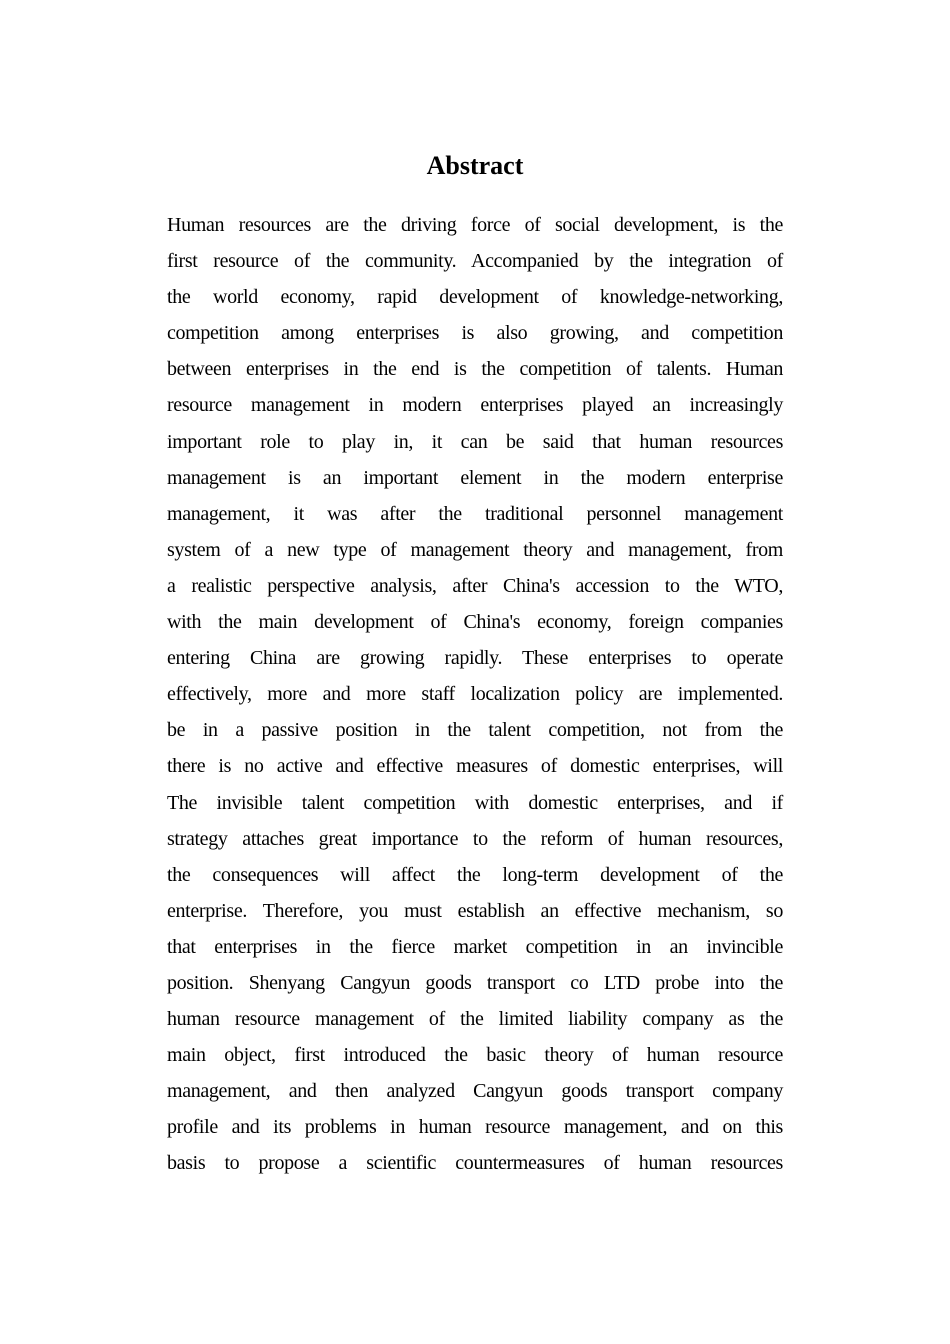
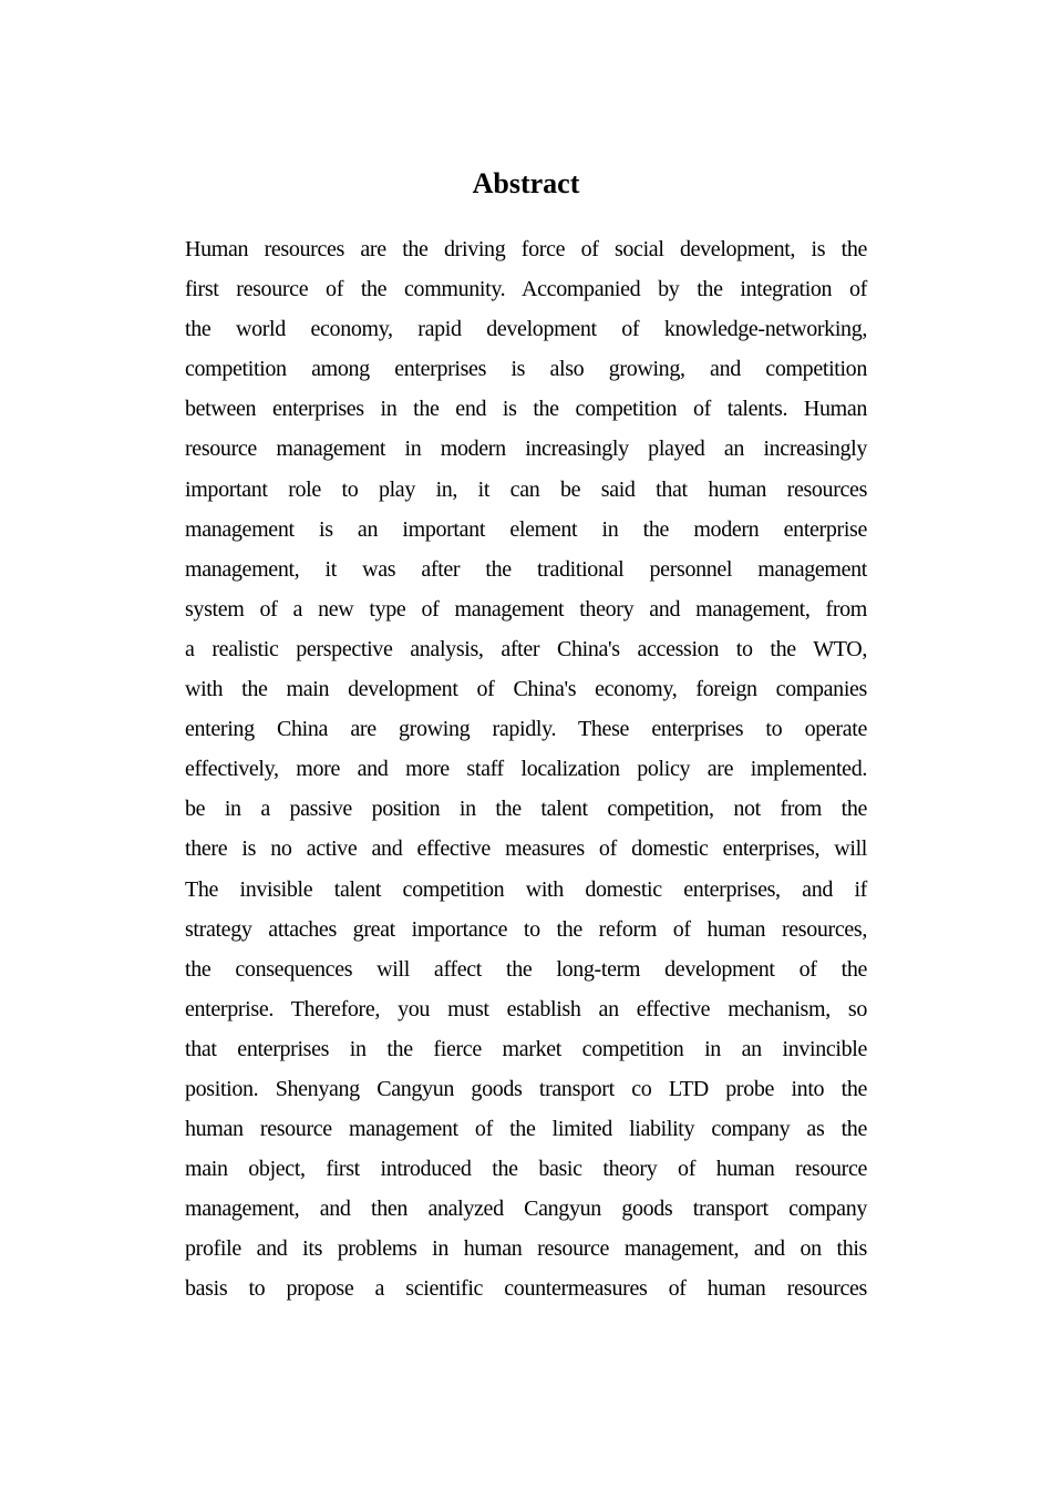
  Abstract
  Human resources are the driving force of social development, is the
  first resource of the community. Accompanied by the integration of
  the world economy, rapid development of knowledge-networking,
  competition among enterprises is also growing, and competition
  between enterprises in the end is the competition of talents. Human
- resource management in modern enterprises played an increasingly
+ resource management in modern increasingly played an increasingly
  important role to play in, it can be said that human resources
  management is an important element in the modern enterprise
  management, it was after the traditional personnel management
  system of a new type of management theory and management, from
  a realistic perspective analysis, after China's accession to the WTO,
  with the main development of China's economy, foreign companies
  entering China are growing rapidly. These enterprises to operate
  effectively, more and more staff localization policy are implemented.
  be in a passive position in the talent competition, not from the
  there is no active and effective measures of domestic enterprises, will
  The invisible talent competition with domestic enterprises, and if
  strategy attaches great importance to the reform of human resources,
  the consequences will affect the long-term development of the
  enterprise. Therefore, you must establish an effective mechanism, so
  that enterprises in the fierce market competition in an invincible
  position. Shenyang Cangyun goods transport co LTD probe into the
  human resource management of the limited liability company as the
  main object, first introduced the basic theory of human resource
  management, and then analyzed Cangyun goods transport company
  profile and its problems in human resource management, and on this
  basis to propose a scientific countermeasures of human resources
